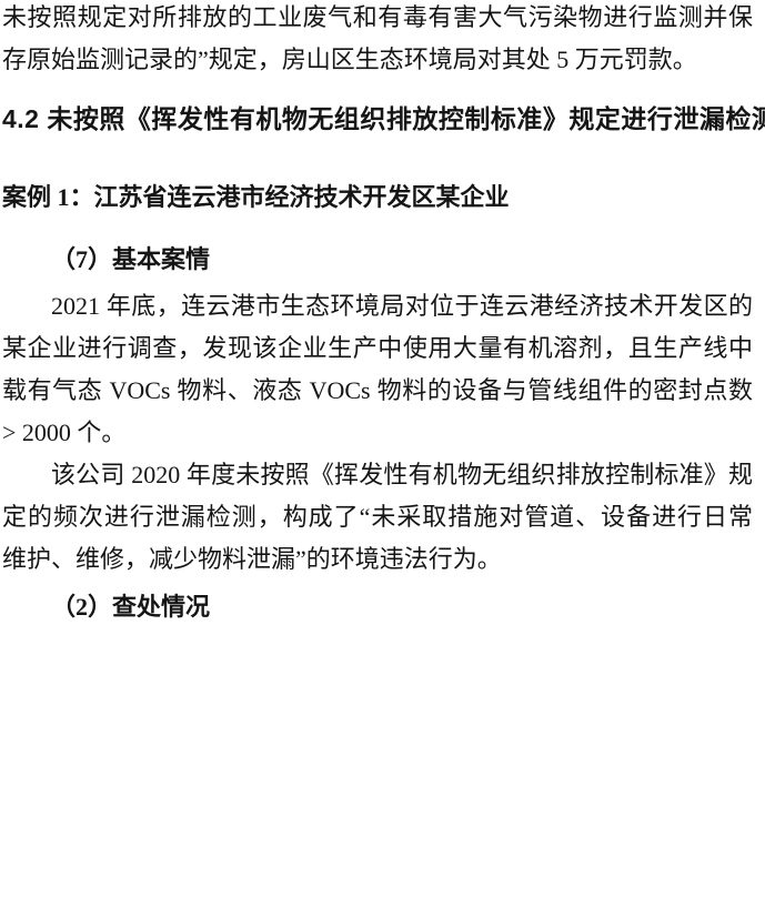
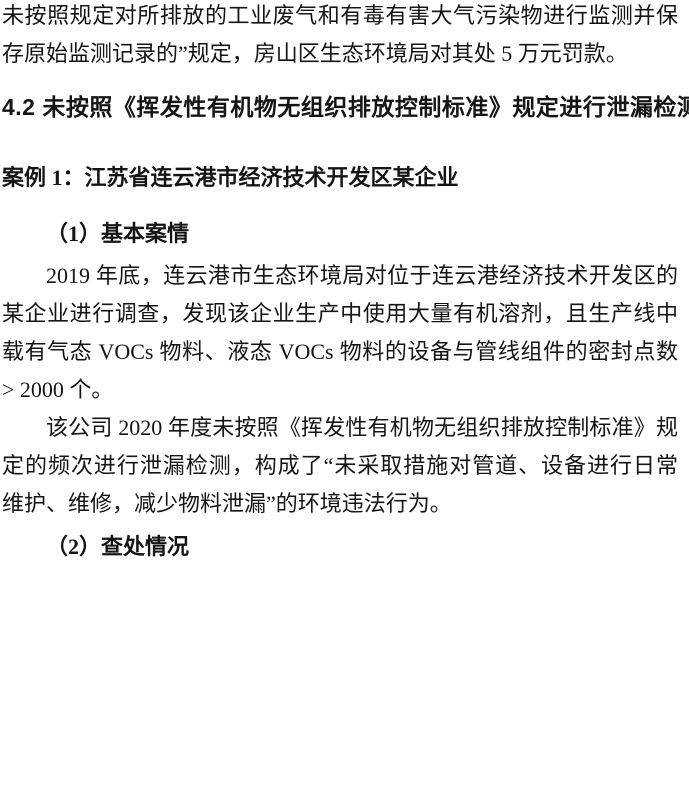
  未按照规定对所排放的工业废气和有毒有害大气污染物进行监测并保
  存原始监测记录的”规定，房山区生态环境局对其处 5 万元罚款。
  4.2 未按照《挥发性有机物无组织排放控制标准》规定进行泄漏检
  案例 1：江苏省连云港市经济技术开发区某企业
- （7）基本案情
+ （1）基本案情
- 2021 年底，连云港市生态环境局对位于连云港经济技术开发区的
+ 2019 年底，连云港市生态环境局对位于连云港经济技术开发区的
  某企业进行调查，发现该企业生产中使用大量有机溶剂，且生产线中
  载有气态 VOCs 物料、液态 VOCs 物料的设备与管线组件的密封点数
  > 2000 个。
  该公司 2020 年度未按照《挥发性有机物无组织排放控制标准》规
  定的频次进行泄漏检测，构成了“未采取措施对管道、设备进行日常
  维护、维修，减少物料泄漏”的环境违法行为。
  （2）查处情况
